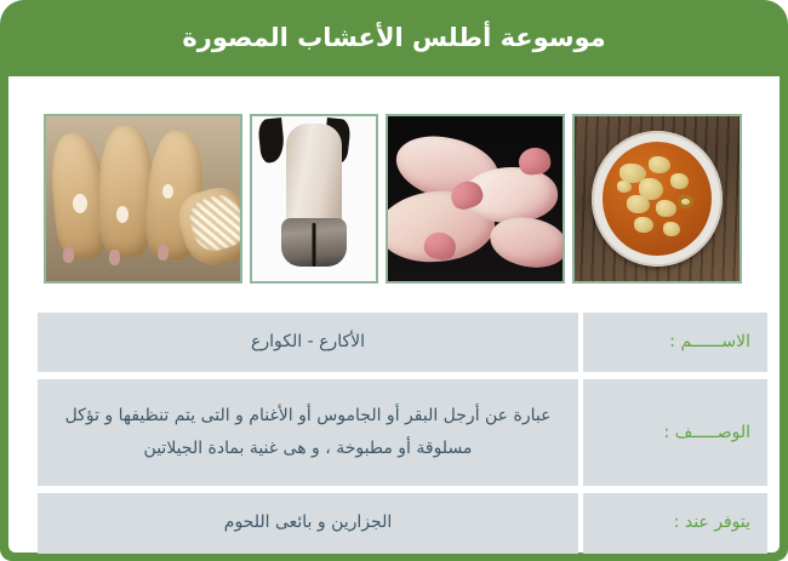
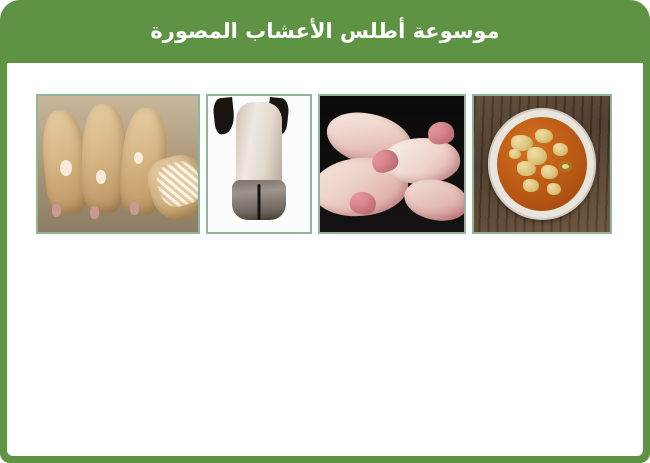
  موسوعة أطلس الأعشاب المصورة
- الاســــــم :
- الأكارع - الكوارع
- الوصـــــف :
- عبارة عن أرجل البقر أو الجاموس أو الأغنام و التى يتم تنظيفها و تؤكل مسلوقة أو مطبوخة ، و هى غنية بمادة الجيلاتين
- يتوفر عند :
- الجزارين و بائعى اللحوم
